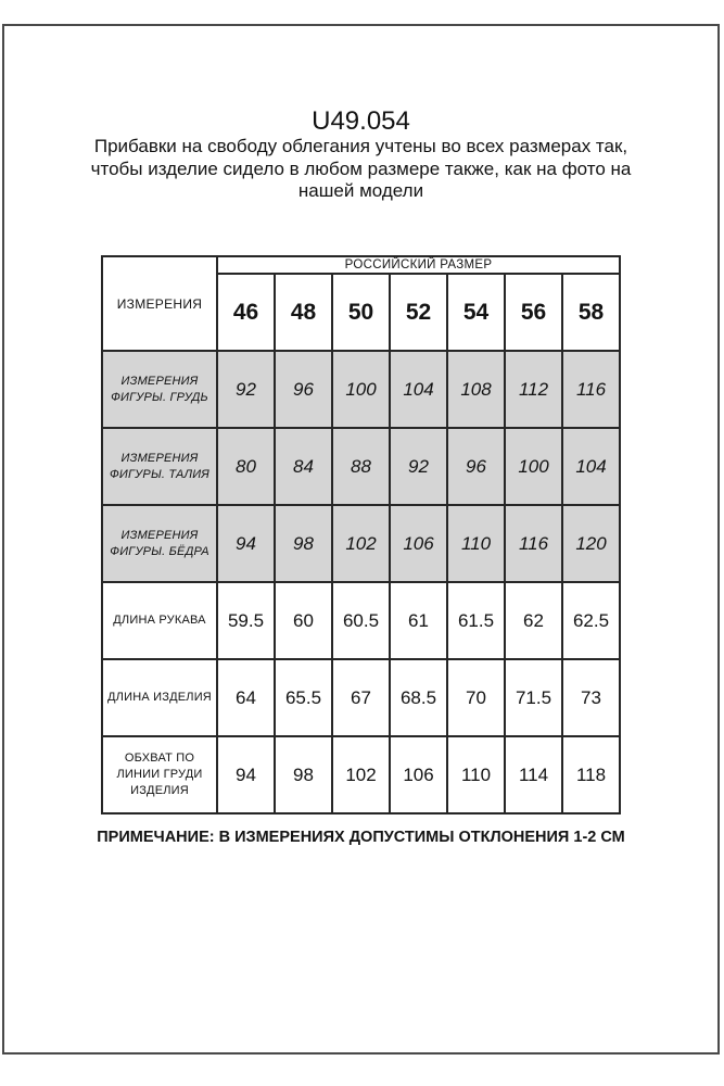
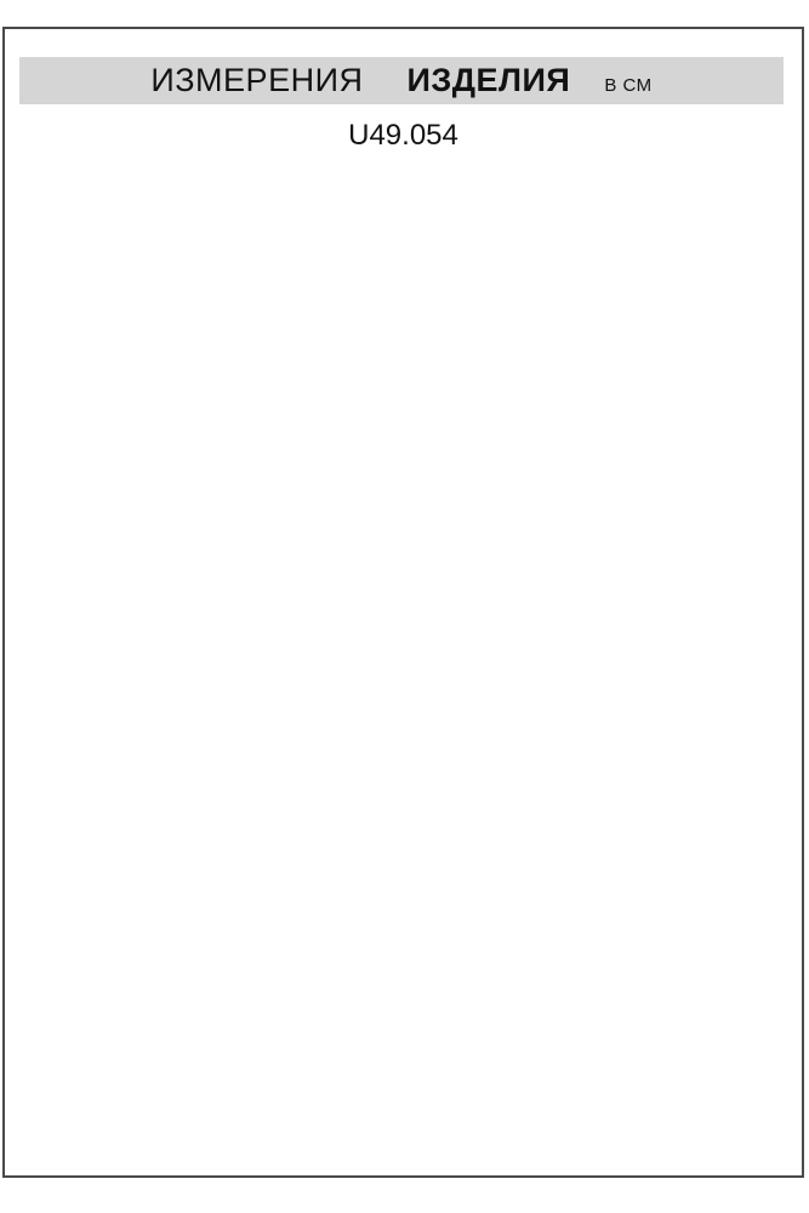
+ ИЗМЕРЕНИЯ ИЗДЕЛИЯ В СМ
  U49.054
- Прибавки на свободу облегания учтены во всех размерах так,
- чтобы изделие сидело в любом размере также, как на фото на
- нашей модели
- ИЗМЕРЕНИЯ	РОССИЙСКИЙ РАЗМЕР
- 46	48	50	52	54	56	58
- ИЗМЕРЕНИЯ ФИГУРЫ. ГРУДЬ	92	96	100	104	108	112	116
- ИЗМЕРЕНИЯ ФИГУРЫ. ТАЛИЯ	80	84	88	92	96	100	104
- ИЗМЕРЕНИЯ ФИГУРЫ. БЁДРА	94	98	102	106	110	116	120
- ДЛИНА РУКАВА	59.5	60	60.5	61	61.5	62	62.5
- ДЛИНА ИЗДЕЛИЯ	64	65.5	67	68.5	70	71.5	73
- ОБХВАТ ПО ЛИНИИ ГРУДИ ИЗДЕЛИЯ	94	98	102	106	110	114	118
- ПРИМЕЧАНИЕ: В ИЗМЕРЕНИЯХ ДОПУСТИМЫ ОТКЛОНЕНИЯ 1-2 СМ
